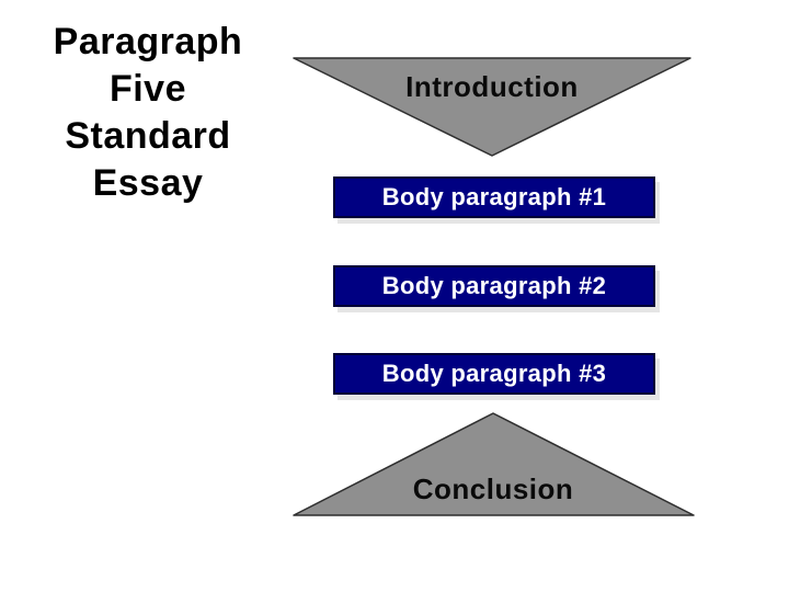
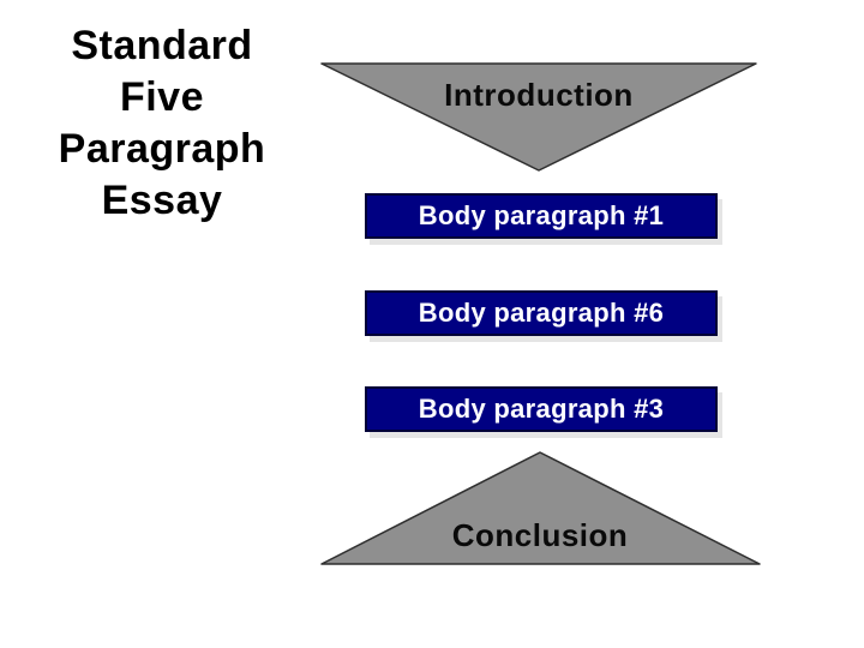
- Paragraph
+ Standard
  Five
- Standard
+ Paragraph
  Essay
  Introduction
  Body paragraph #1
- Body paragraph #2
+ Body paragraph #6
  Body paragraph #3
  Conclusion
